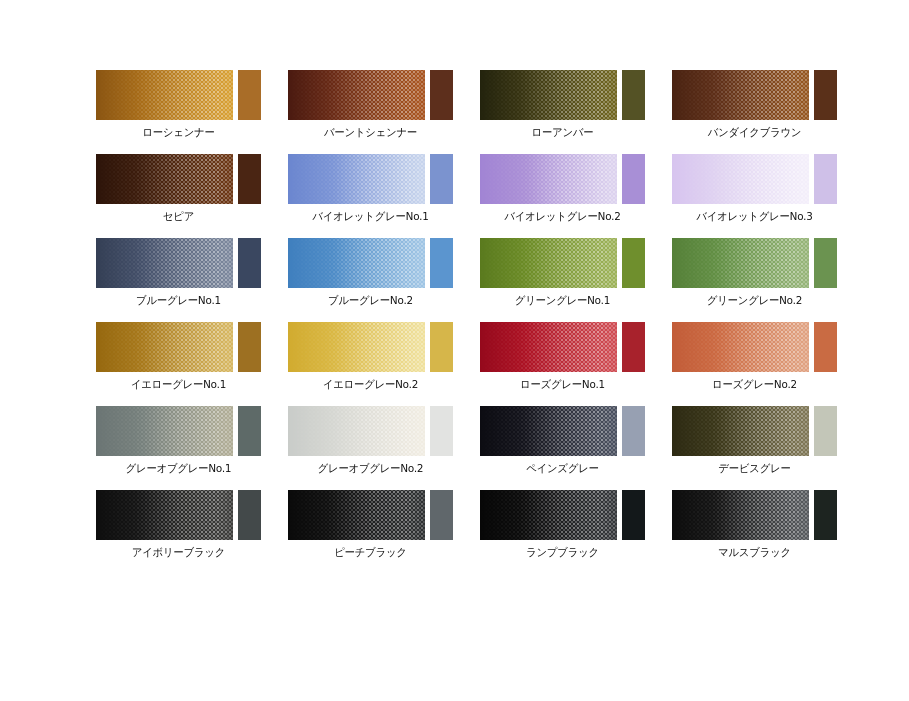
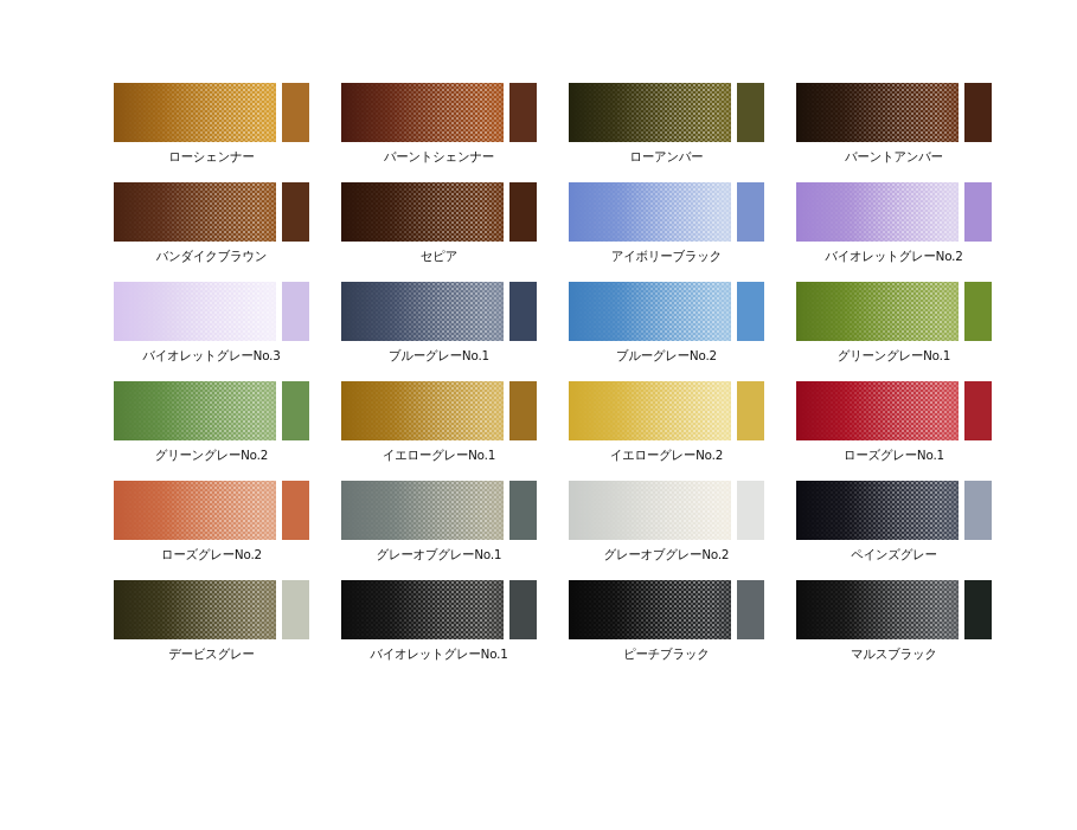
  ローシェンナー
  バーントシェンナー
  ローアンバー
+ バーントアンバー
  バンダイクブラウン
  セピア
- バイオレットグレーNo.1
+ アイボリーブラック
  バイオレットグレーNo.2
  バイオレットグレーNo.3
  ブルーグレーNo.1
  ブルーグレーNo.2
  グリーングレーNo.1
  グリーングレーNo.2
  イエローグレーNo.1
  イエローグレーNo.2
  ローズグレーNo.1
  ローズグレーNo.2
  グレーオブグレーNo.1
  グレーオブグレーNo.2
  ペインズグレー
  デービスグレー
- アイボリーブラック
+ バイオレットグレーNo.1
  ピーチブラック
- ランプブラック
  マルスブラック
